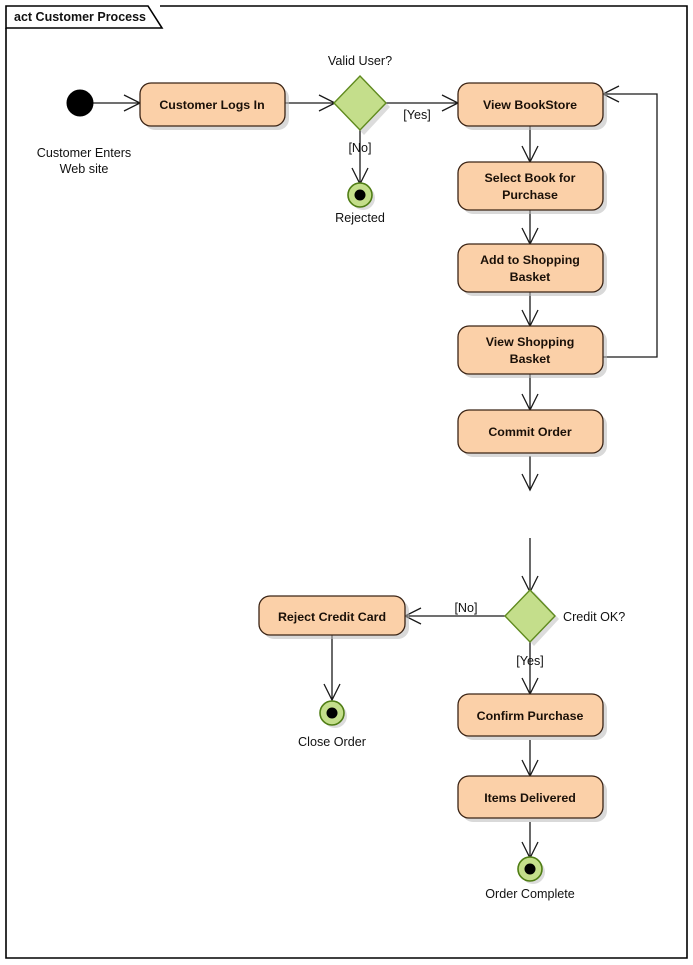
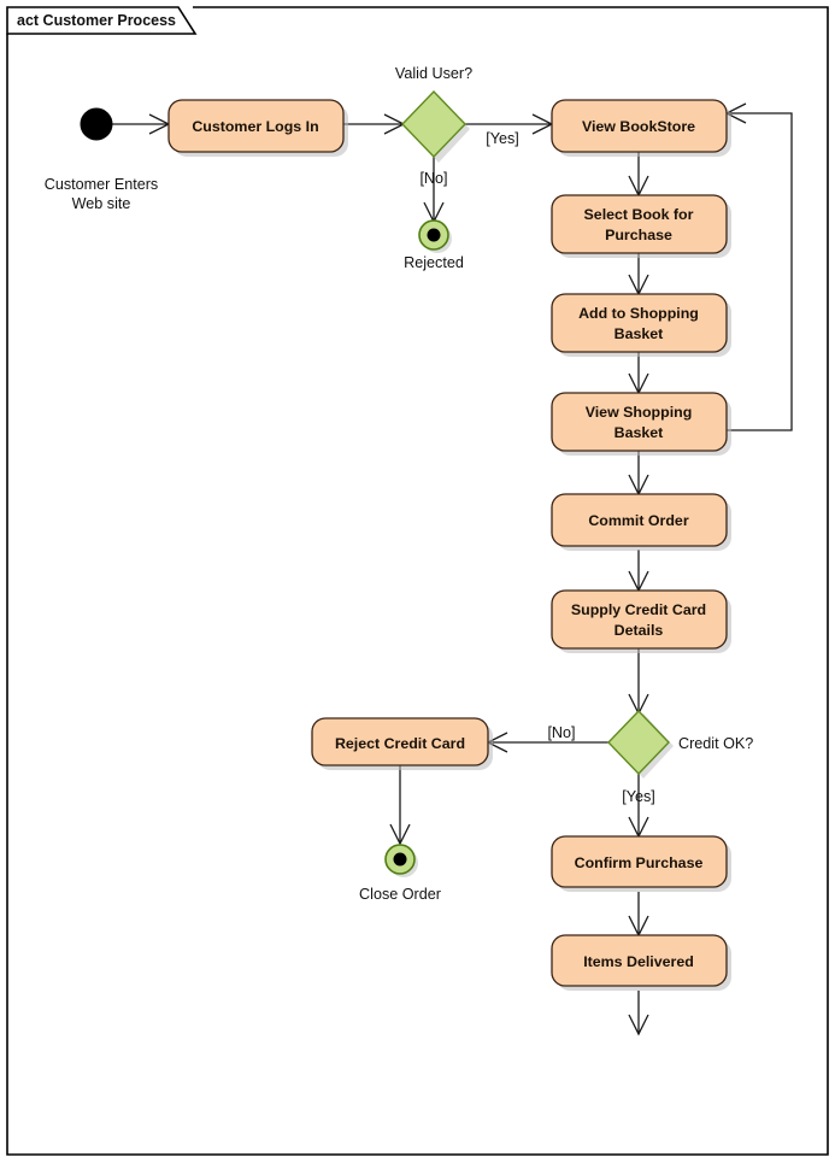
  act Customer Process
  [Yes]
  [No]
  [No]
  [Yes]
  Customer Enters
  Web site
  Customer Logs In
  Valid User?
  Rejected
  View BookStore
  Select Book for
  Purchase
  Add to Shopping
  Basket
  View Shopping
  Basket
  Commit Order
+ Supply Credit Card
+ Details
  Credit OK?
  Reject Credit Card
  Close Order
  Confirm Purchase
  Items Delivered
- Order Complete
